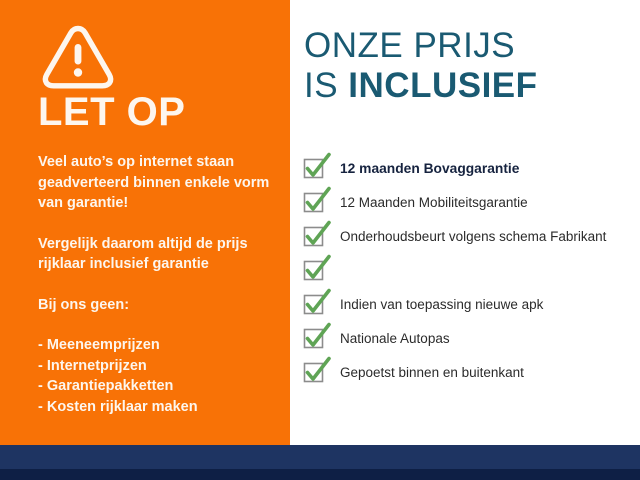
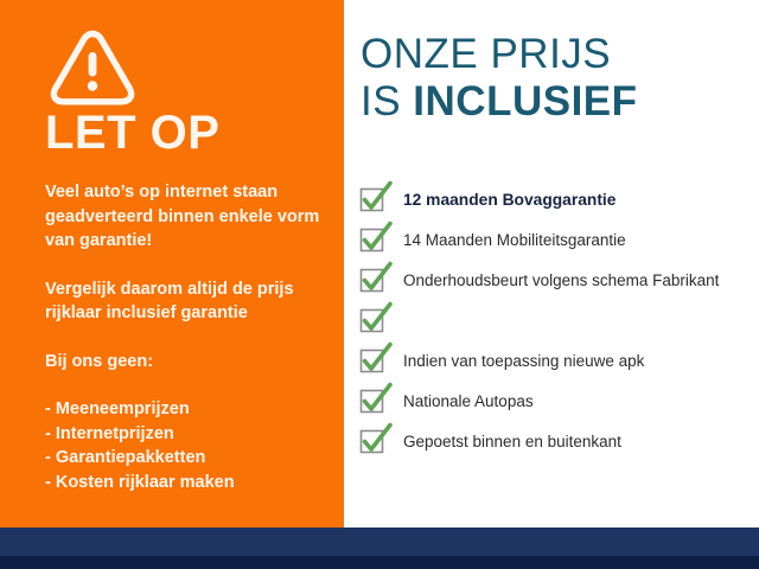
  LET OP
  Veel auto’s op internet staan geadverteerd binnen enkele vorm van garantie!
  Vergelijk daarom altijd de prijs rijklaar inclusief garantie
  Bij ons geen:
  - Meeneemprijzen
  - Internetprijzen
  - Garantiepakketten
  - Kosten rijklaar maken
  ONZE PRIJS
  IS INCLUSIEF
  12 maanden Bovaggarantie
- 12 Maanden Mobiliteitsgarantie
+ 14 Maanden Mobiliteitsgarantie
  Onderhoudsbeurt volgens schema Fabrikant
  Indien van toepassing nieuwe apk
  Nationale Autopas
  Gepoetst binnen en buitenkant
